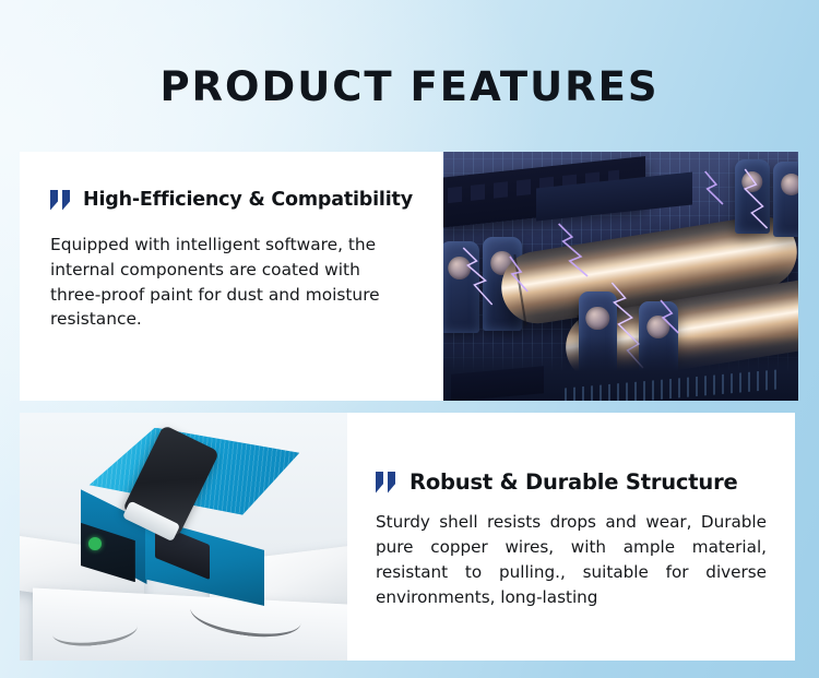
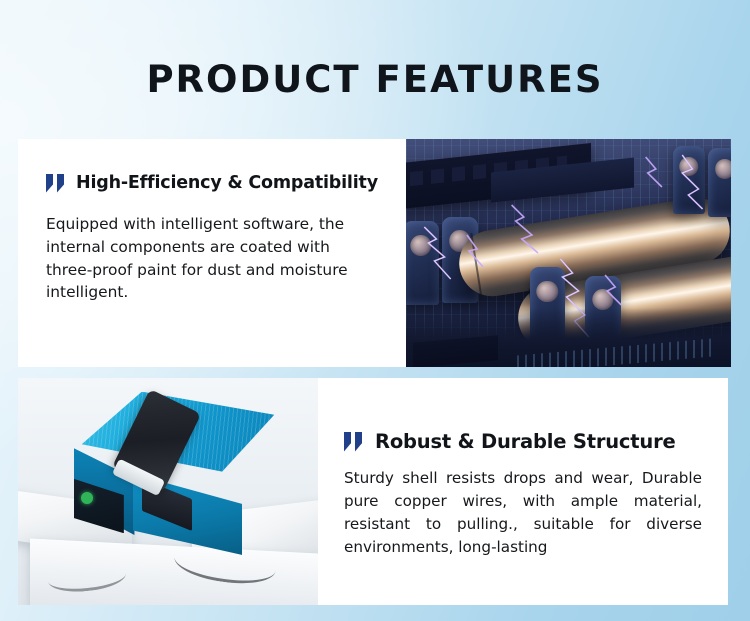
  PRODUCT FEATURES
  High-Efficiency & Compatibility
- Equipped with intelligent software, the internal components are coated with three-proof paint for dust and moisture resistance.
+ Equipped with intelligent software, the internal components are coated with three-proof paint for dust and moisture intelligent.
  Robust & Durable Structure
  Sturdy shell resists drops and wear, Durable pure copper wires, with ample material, resistant to pulling., suitable for diverse environments, long-lasting
